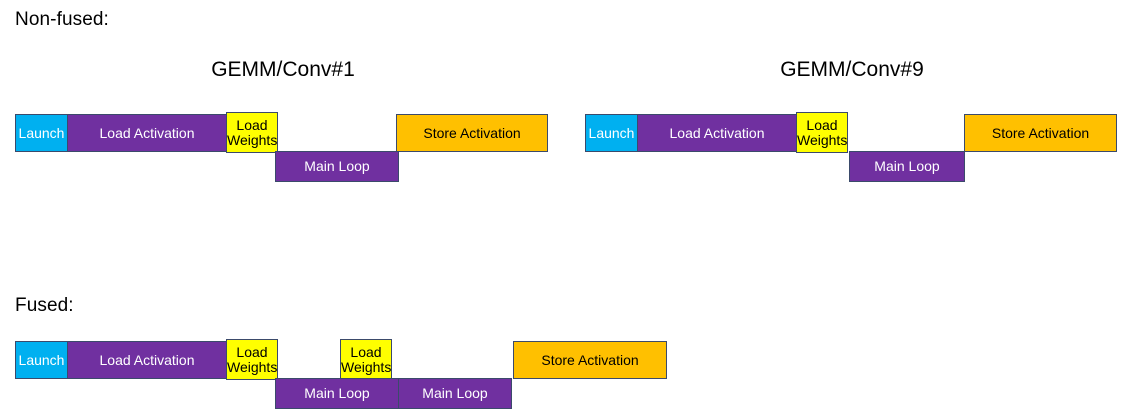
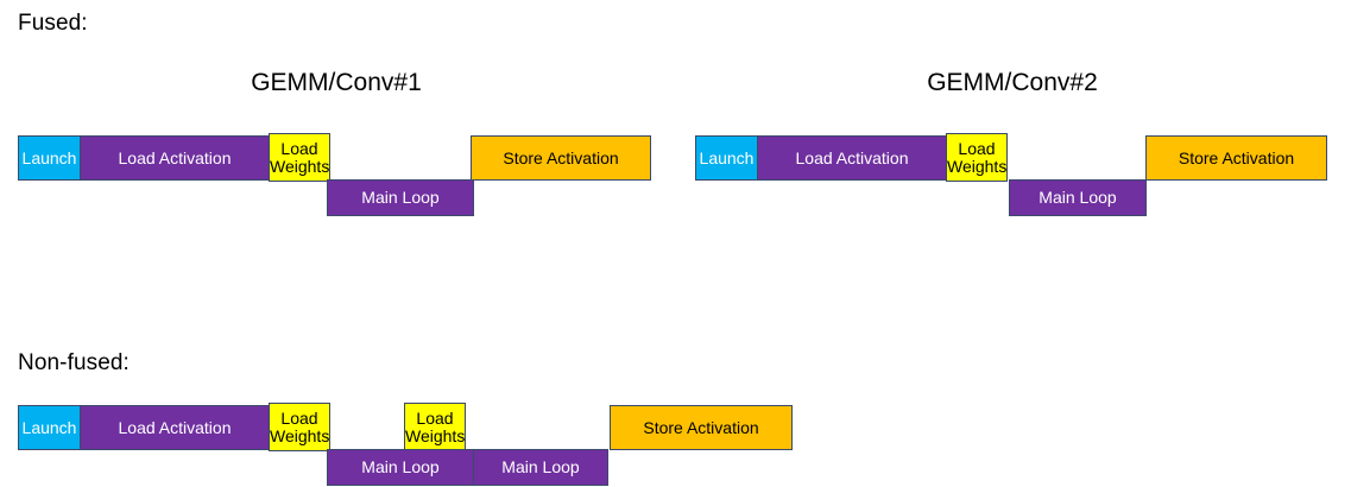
- Non-fused:
+ Fused:
  GEMM/Conv#1
- GEMM/Conv#9
+ GEMM/Conv#2
  Launch
  Load Activation
  Load
  Weights
  Main Loop
  Store Activation
  Launch
  Load Activation
  Load
  Weights
  Main Loop
  Store Activation
- Fused:
+ Non-fused:
  Launch
  Load Activation
  Load
  Weights
  Load
  Weights
  Main Loop
  Main Loop
  Store Activation
